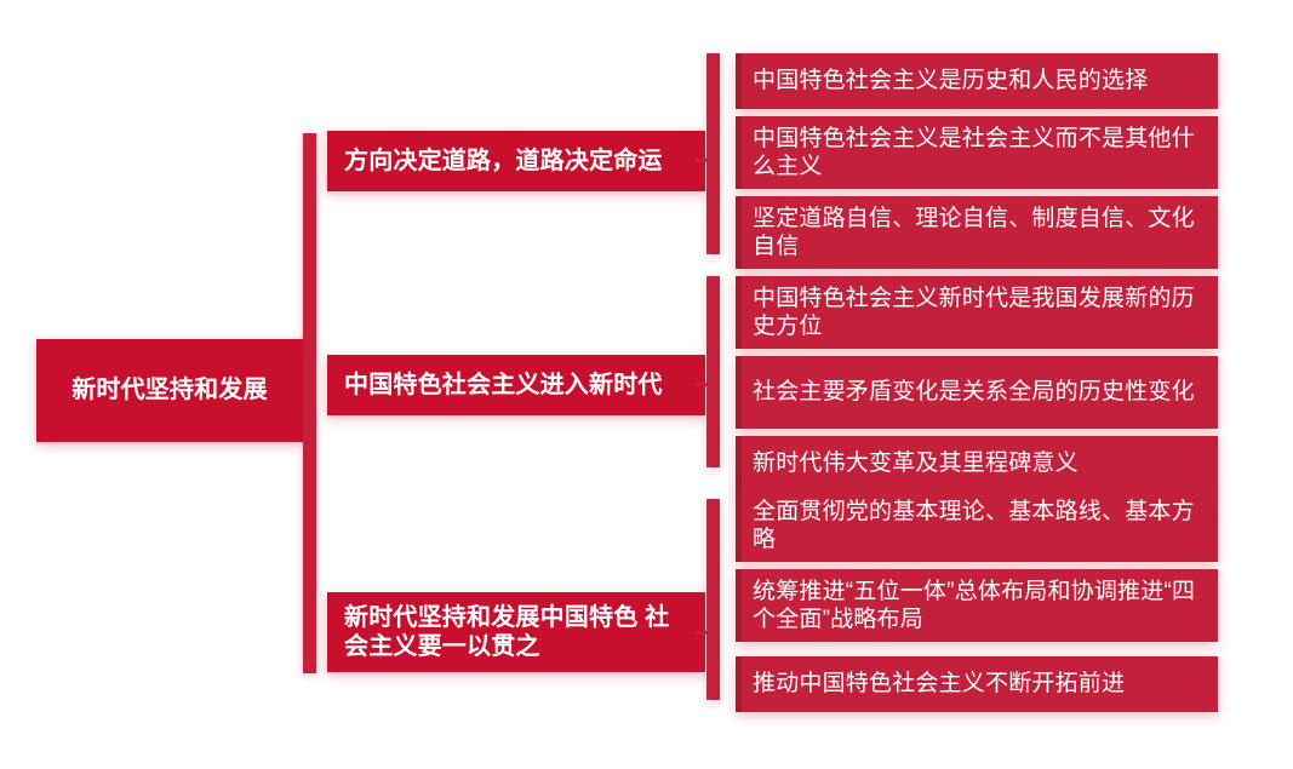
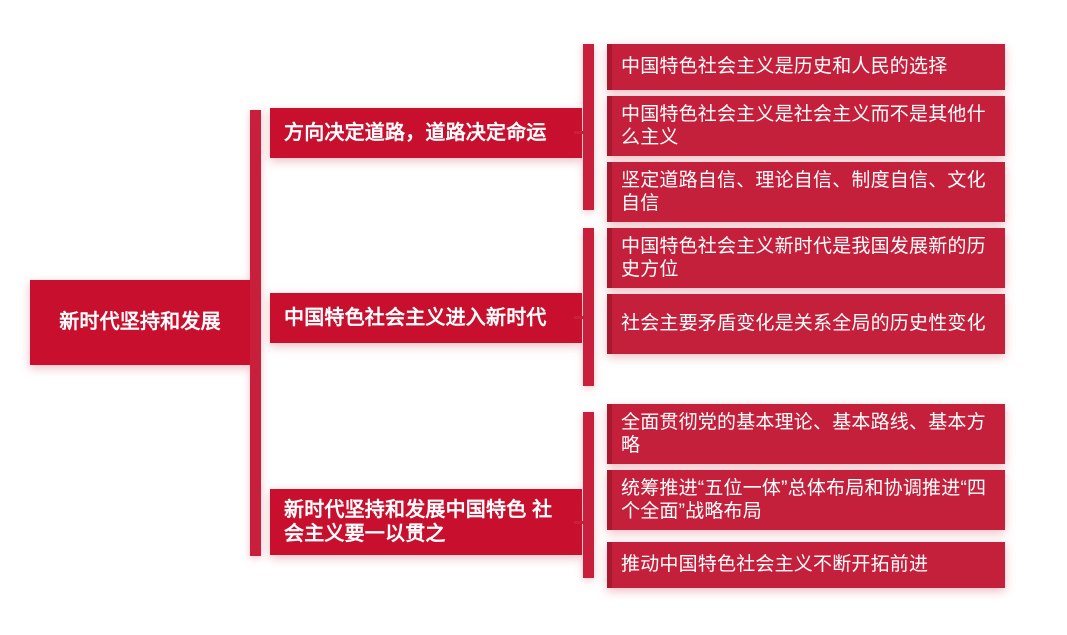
  新时代坚持和发展
  方向决定道路，道路决定命运
  中国特色社会主义是历史和人民的选择
  中国特色社会主义是社会主义而不是其他什么主义
  坚定道路自信、理论自信、制度自信、文化自信
  中国特色社会主义进入新时代
  中国特色社会主义新时代是我国发展新的历史方位
  社会主要矛盾变化是关系全局的历史性变化
- 新时代伟大变革及其里程碑意义
  新时代坚持和发展中国特色 社会主义要一以贯之
  全面贯彻党的基本理论、基本路线、基本方略
  统筹推进“五位一体”总体布局和协调推进“四个全面”战略布局
  推动中国特色社会主义不断开拓前进
